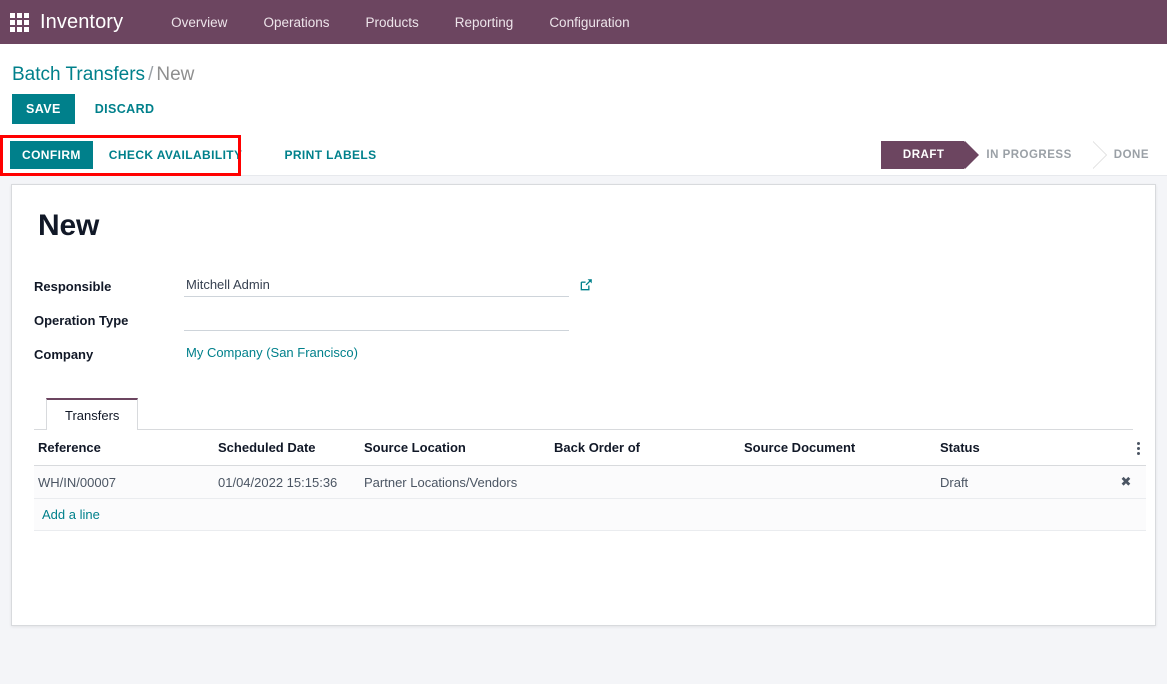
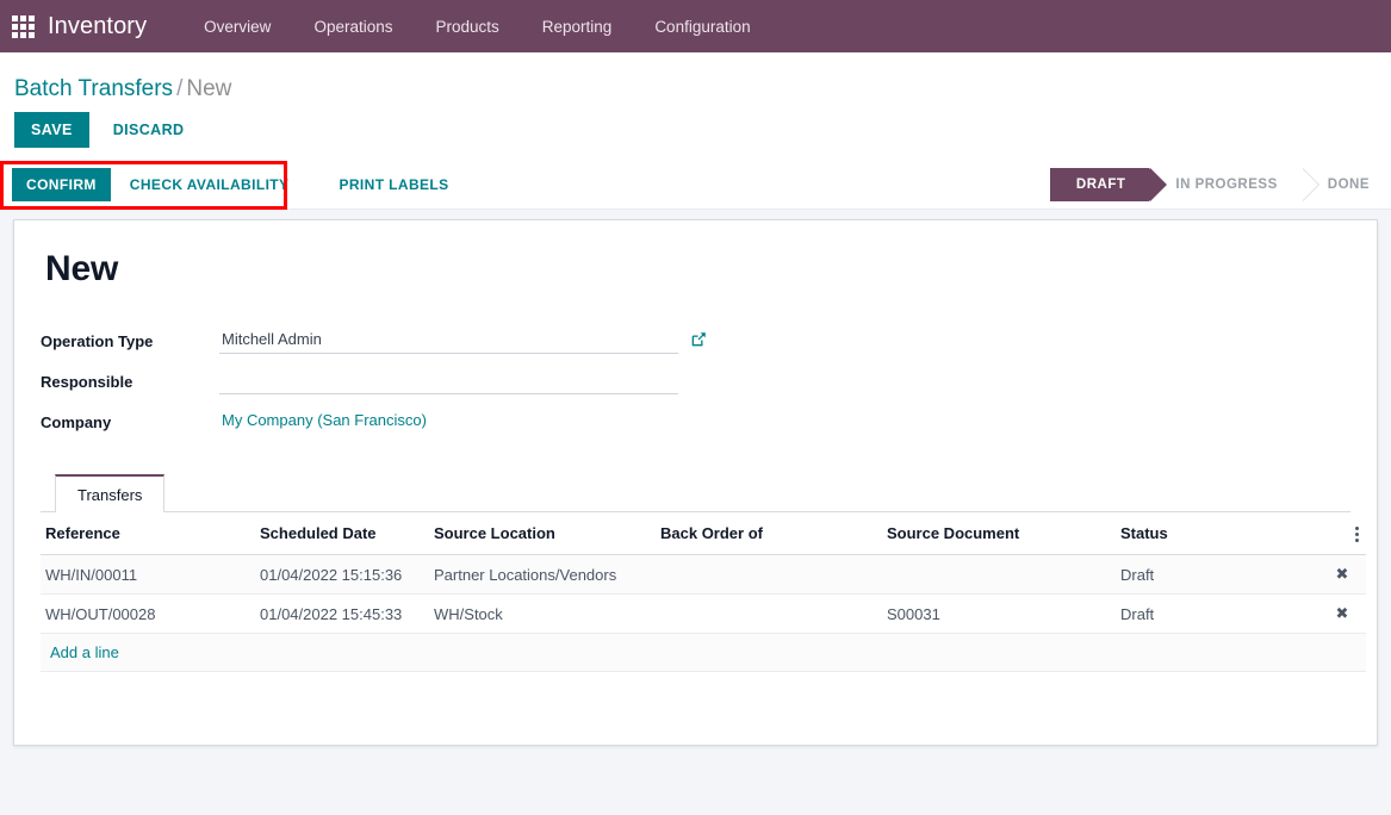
  Inventory
  Overview
  Operations
  Products
  Reporting
  Configuration
  Batch Transfers / New
  SAVE
  DISCARD
  CONFIRM
  CHECK AVAILABILITY
  PRINT LABELS
  DRAFT
  IN PROGRESS
  DONE
  New
- Responsible
+ Operation Type
  Mitchell Admin
- Operation Type
+ Responsible
  Company
  My Company (San Francisco)
  Transfers
  Reference	Scheduled Date	Source Location	Back Order of	Source Document	Status
- WH/IN/00007	01/04/2022 15:15:36	Partner Locations/Vendors			Draft	✖
+ WH/IN/00011	01/04/2022 15:15:36	Partner Locations/Vendors			Draft	✖
+ WH/OUT/00028	01/04/2022 15:45:33	WH/Stock		S00031	Draft	✖
  Add a line
